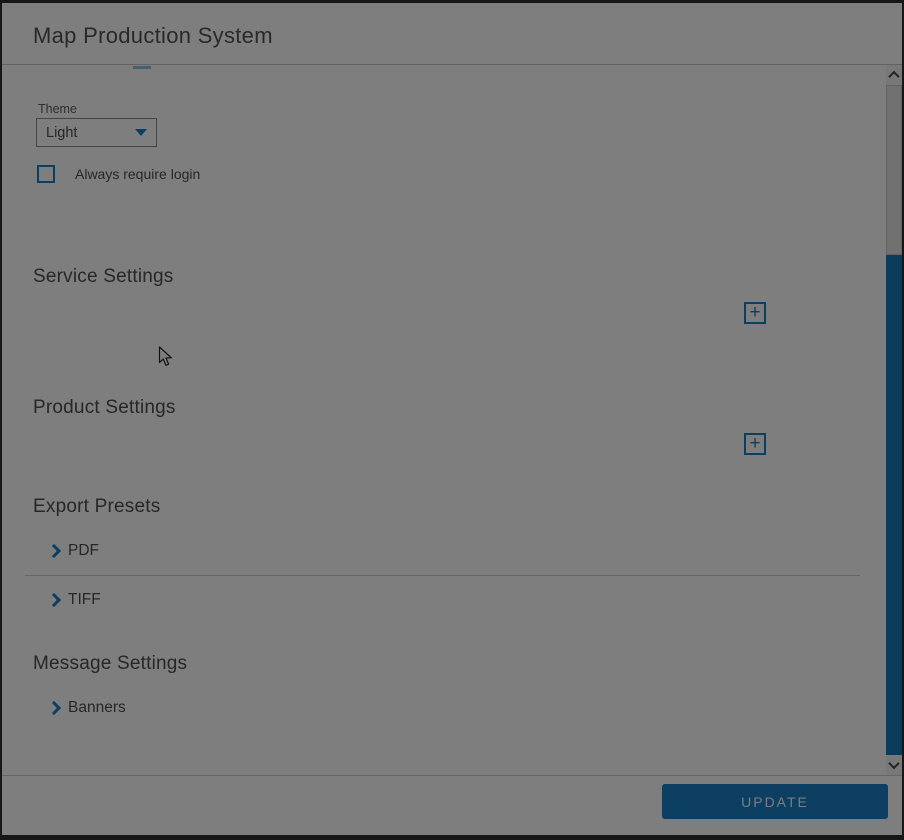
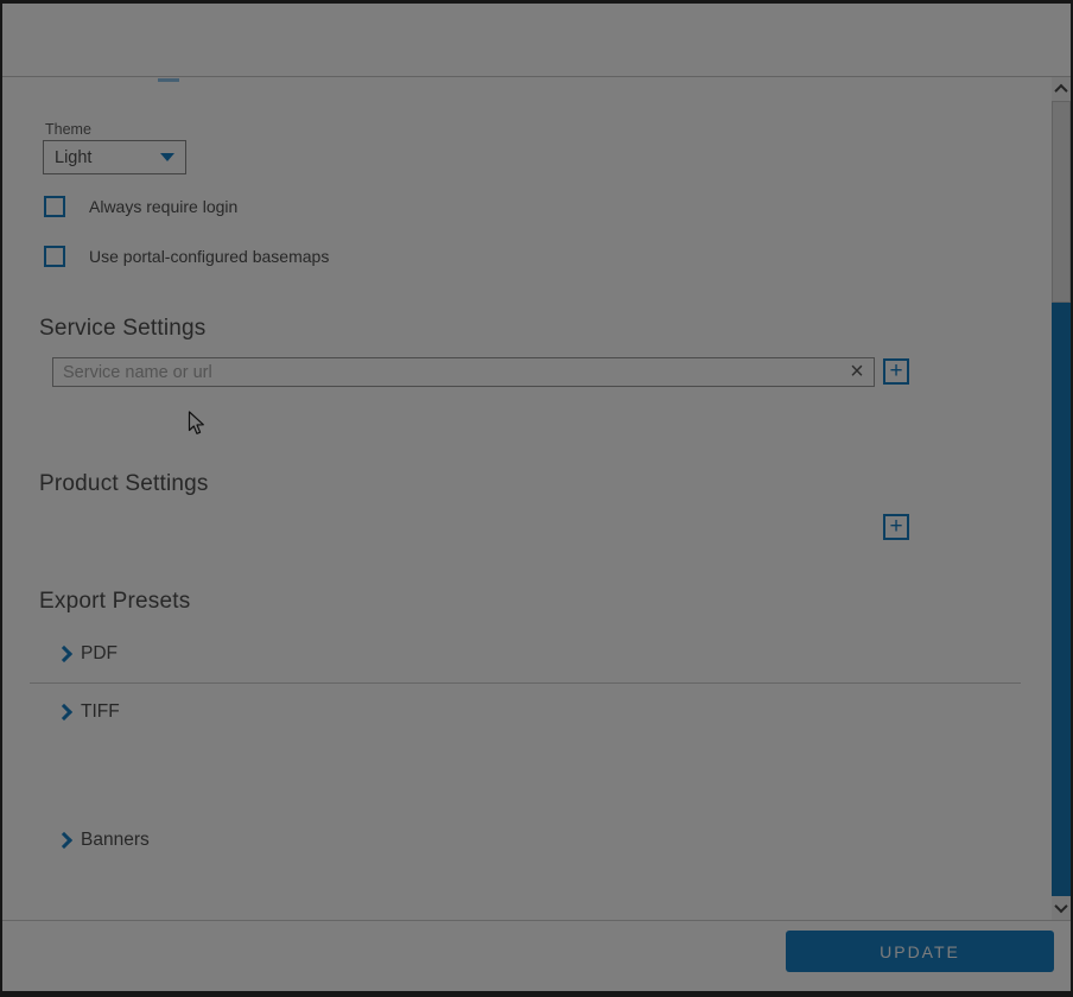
- Map Production System
  Theme
  Light
  Always require login
+ Use portal-configured basemaps
  Service Settings
+ Service name or url
+ ×
  +
  Product Settings
  +
  Export Presets
  PDF
  TIFF
- Message Settings
  Banners
  UPDATE
